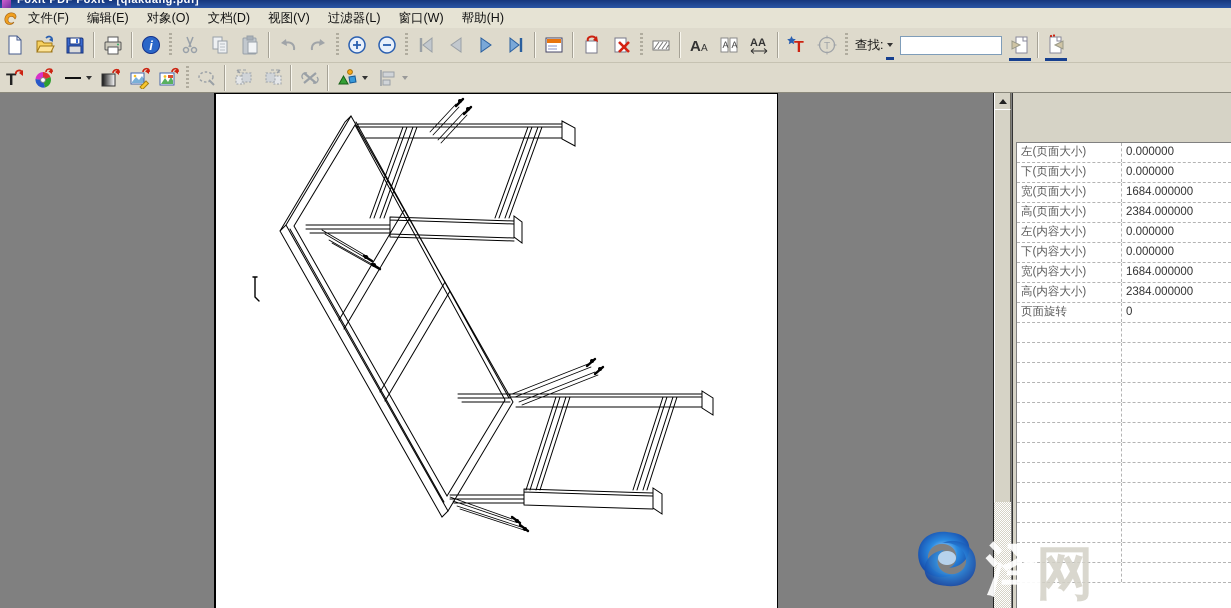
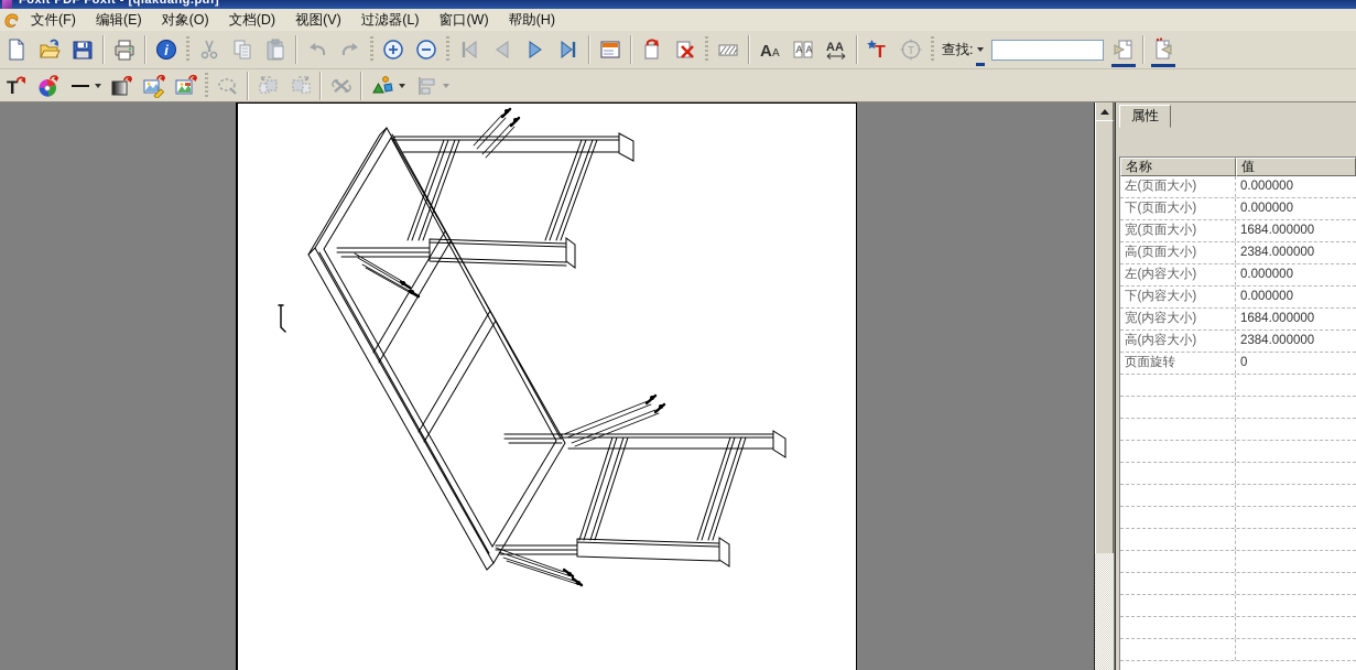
  Foxit PDF Foxit - [qiakuang.pdf]
  文件(F)
  编辑(E)
  对象(O)
  文档(D)
  视图(V)
  过滤器(L)
  窗口(W)
  帮助(H)
  i
  A
  A
  A
  A
  AA
  T
  T
  查找:
  T
+ 属性
+ 名称
+ 值
  左(页面大小)
  0.000000
  下(页面大小)
  0.000000
  宽(页面大小)
  1684.000000
  高(页面大小)
  2384.000000
  左(内容大小)
  0.000000
  下(内容大小)
  0.000000
  宽(内容大小)
  1684.000000
  高(内容大小)
  2384.000000
  页面旋转
  0
- 泽
- 网
